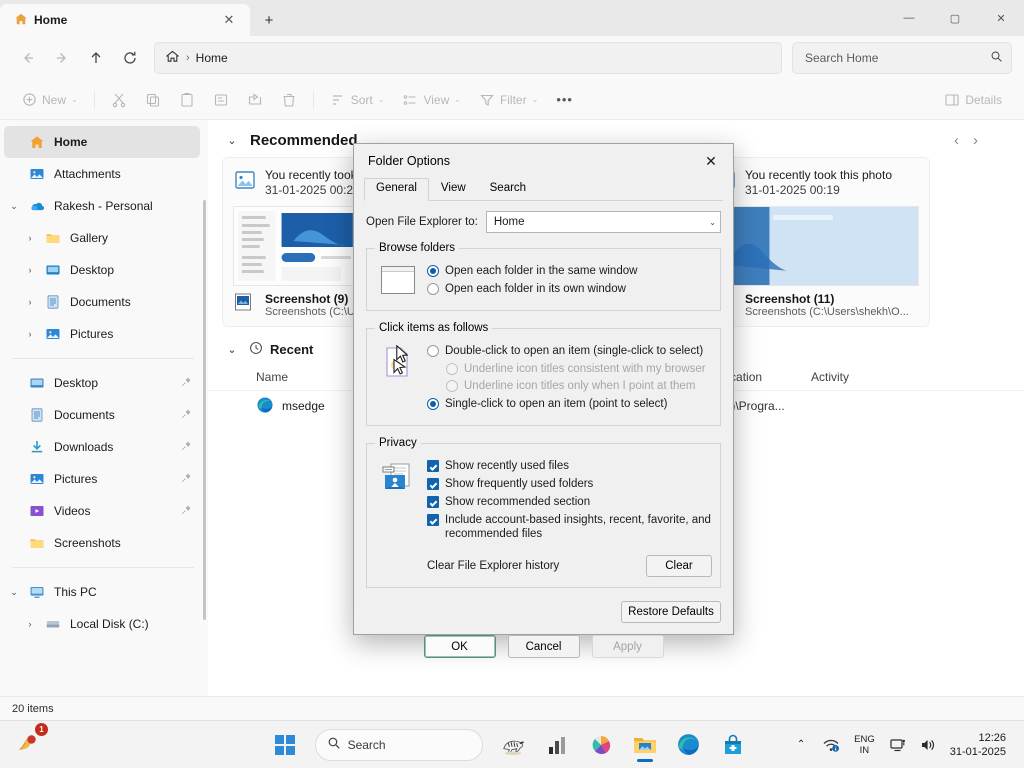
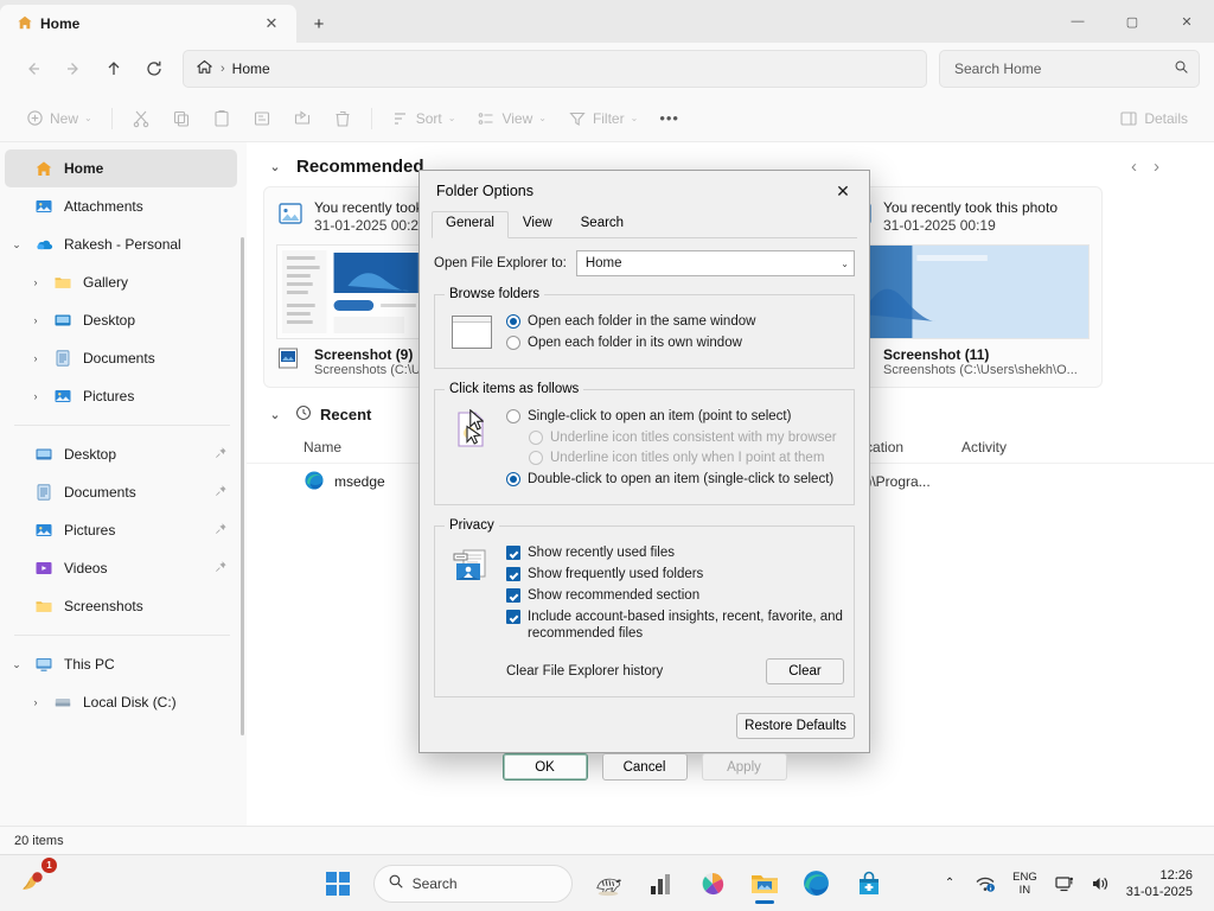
  Home
  ✕
  +
  —
  ▢
  ✕
  ›
  Home
  Search Home
  New
  ⌄
  Sort
  ⌄
  View
  ⌄
  Filter
  ⌄
  •••
  Details
  Home
  Attachments
  ⌄
  Rakesh - Personal
  ›
  Gallery
  ›
  Desktop
  ›
  Documents
  ›
  Pictures
  Desktop
  Documents
- Downloads
  Pictures
  Videos
  Screenshots
  ⌄
  This PC
  ›
  Local Disk (C:)
  ⌄
  Recommended
  ‹
  ›
  31-01-2025 00:2
  Screenshot (9)
  You recently took this photo
  31-01-2025 00:19
  Screenshot (11)
  Screenshots (C:\Users\shekh\O...
  ⌄
  Recent
  Name
  Activity
  msedge
  20 items
  Folder Options
  ✕
  General
  View
  Search
  Open File Explorer to:
  Home
  ⌄
  Browse folders
  Open each folder in the same window
  Open each folder in its own window
  Click items as follows
- Double-click to open an item (single-click to select)
+ Single-click to open an item (point to select)
  Underline icon titles consistent with my browser
  Underline icon titles only when I point at them
- Single-click to open an item (point to select)
+ Double-click to open an item (single-click to select)
  Privacy
  Show recently used files
  Show frequently used folders
  Show recommended section
  Include account-based insights, recent, favorite, and recommended files
  Clear File Explorer history
  Clear
  Restore Defaults
  OK
  Cancel
  Apply
  1
  Search
  ⌃
  ENG
  IN
  12:26
  31-01-2025
